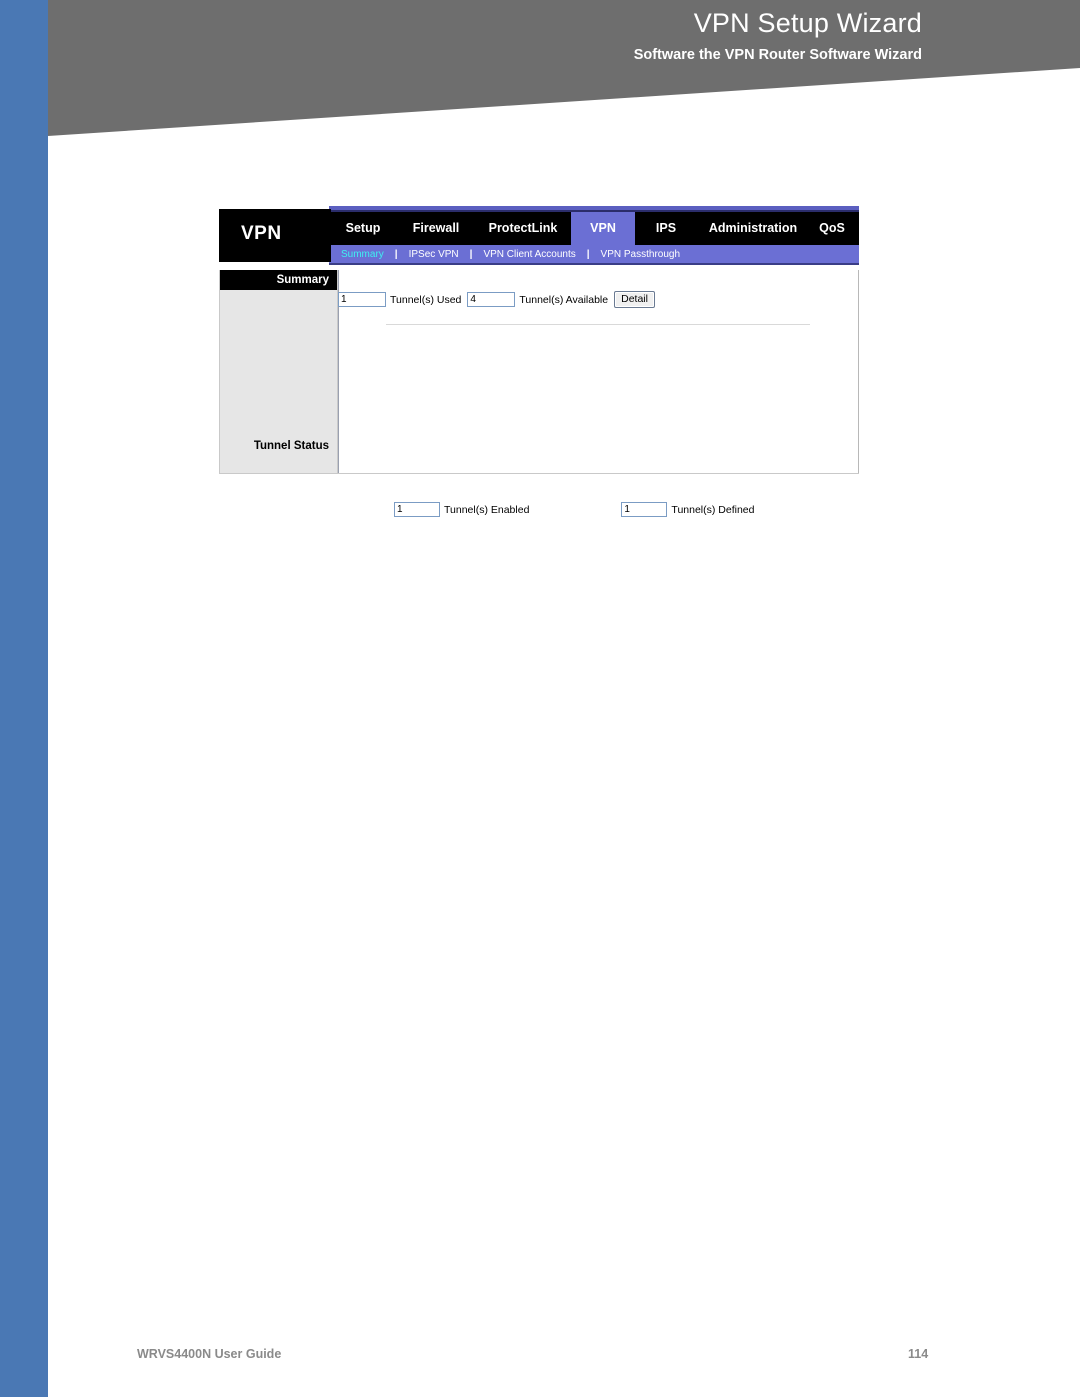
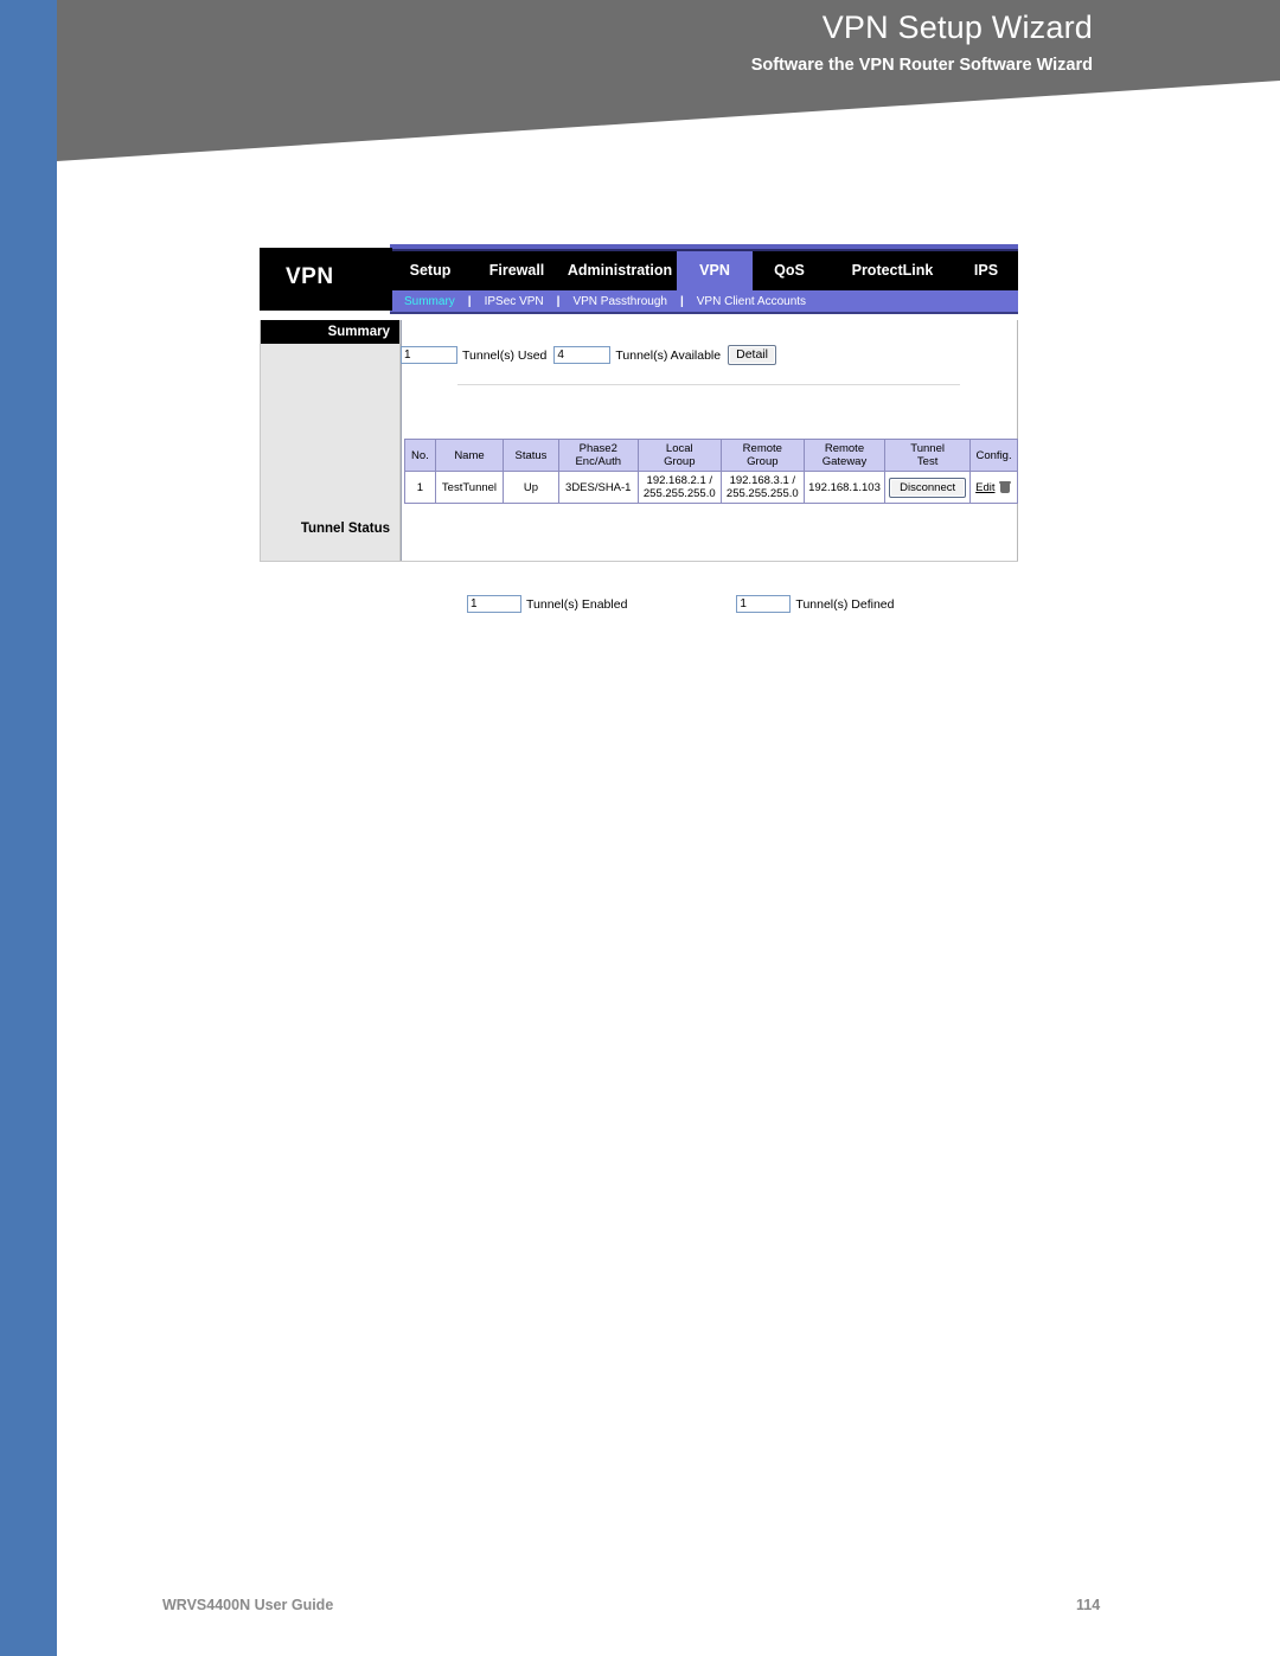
  VPN Setup Wizard
  Software the VPN Router Software Wizard
  VPN
  Setup
  Firewall
- ProtectLink
+ Administration
  VPN
- IPS
+ QoS
- Administration
+ ProtectLink
- QoS
+ IPS
  Summary
  |
  IPSec VPN
  |
- VPN Client Accounts
+ VPN Passthrough
  |
- VPN Passthrough
+ VPN Client Accounts
  Summary
  Tunnel Status
  1
  Tunnel(s) Used
  4
  Tunnel(s) Available
  Detail
+ No.	Name	Status	Phase2 Enc/Auth	Local Group	Remote Group	Remote Gateway	Tunnel Test	Config.
+ 1	TestTunnel	Up	3DES/SHA-1	192.168.2.1 / 255.255.255.0	192.168.3.1 / 255.255.255.0	192.168.1.103	Disconnect	Edit
  1
  Tunnel(s) Enabled
  1
  Tunnel(s) Defined
  WRVS4400N User Guide
  114
